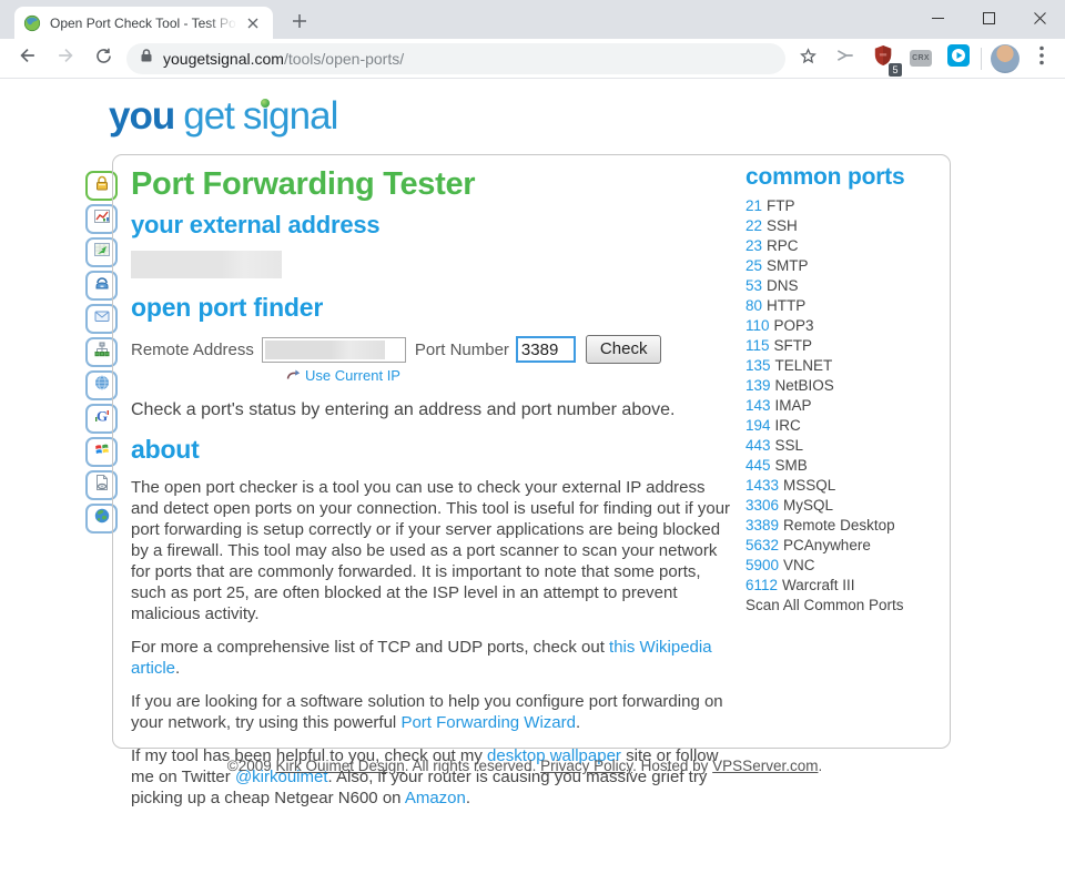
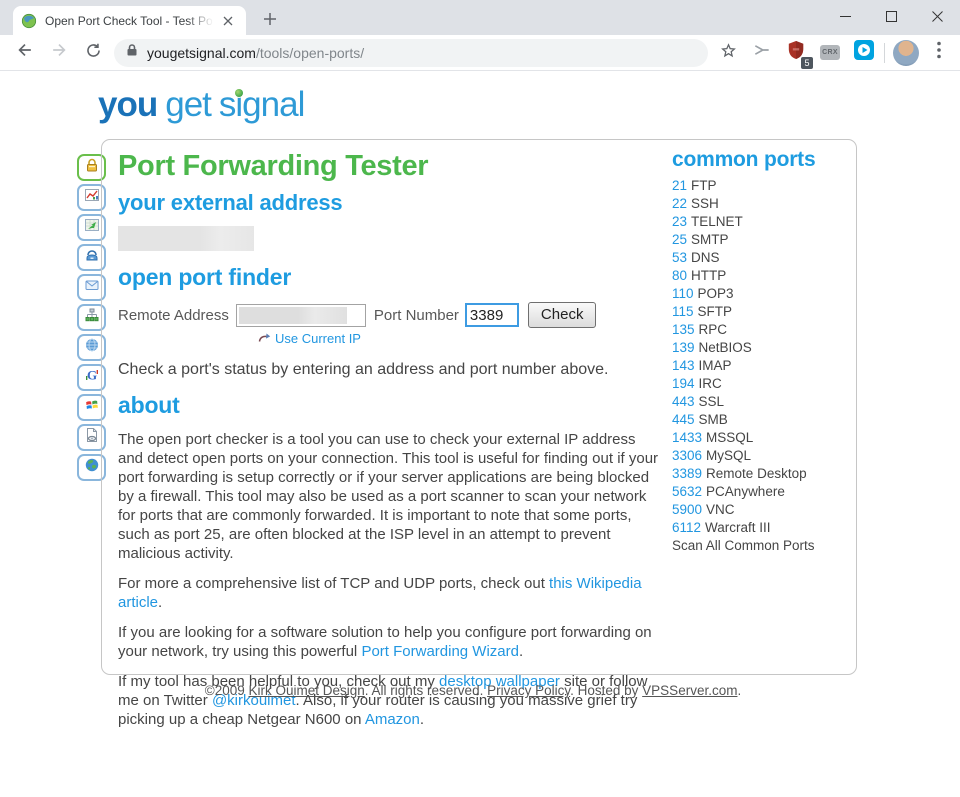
  Open Port Check Tool - Test Por
  yougetsignal.com/tools/open-ports/
  5
  you get signal
  G
  Port Forwarding Tester
  your external address
  open port finder
  Remote Address
  Port Number
  3389
  Check
  Use Current IP
  Check a port's status by entering an address and port number above.
  about
  The open port checker is a tool you can use to check your external IP address and detect open ports on your connection. This tool is useful for finding out if your port forwarding is setup correctly or if your server applications are being blocked by a firewall. This tool may also be used as a port scanner to scan your network for ports that are commonly forwarded. It is important to note that some ports, such as port 25, are often blocked at the ISP level in an attempt to prevent malicious activity.
  For more a comprehensive list of TCP and UDP ports, check out this Wikipedia article.
  If you are looking for a software solution to help you configure port forwarding on your network, try using this powerful Port Forwarding Wizard.
  If my tool has been helpful to you, check out my desktop wallpaper site or follow me on Twitter @kirkouimet. Also, if your router is causing you massive grief try picking up a cheap Netgear N600 on Amazon.
  common ports
  21 FTP
  22 SSH
- 23 RPC
+ 23 TELNET
  25 SMTP
  53 DNS
  80 HTTP
  110 POP3
  115 SFTP
- 135 TELNET
+ 135 RPC
  139 NetBIOS
  143 IMAP
  194 IRC
  443 SSL
  445 SMB
  1433 MSSQL
  3306 MySQL
  3389 Remote Desktop
  5632 PCAnywhere
  5900 VNC
  6112 Warcraft III
  Scan All Common Ports
  ©2009 Kirk Ouimet Design. All rights reserved. Privacy Policy. Hosted by VPSServer.com.
